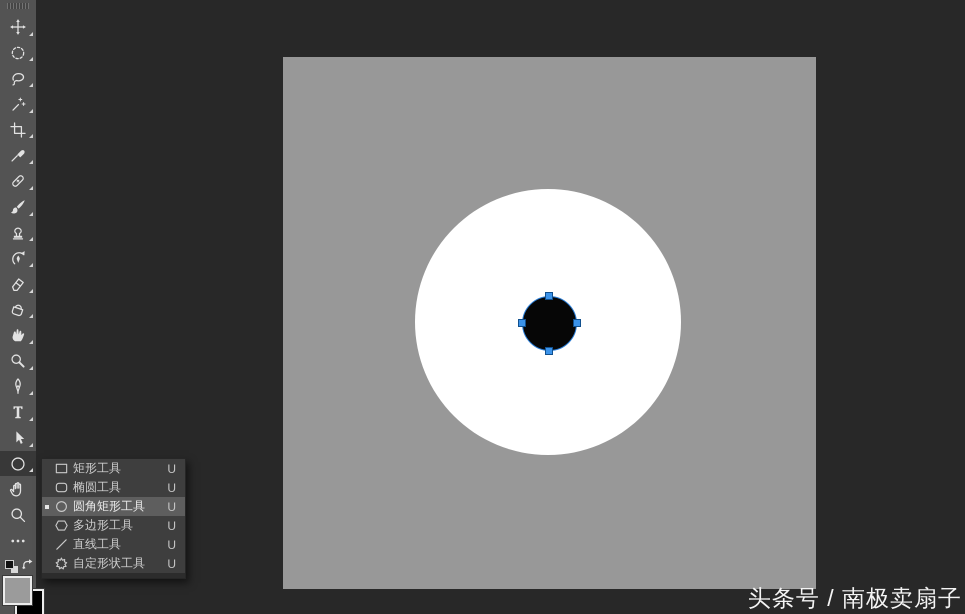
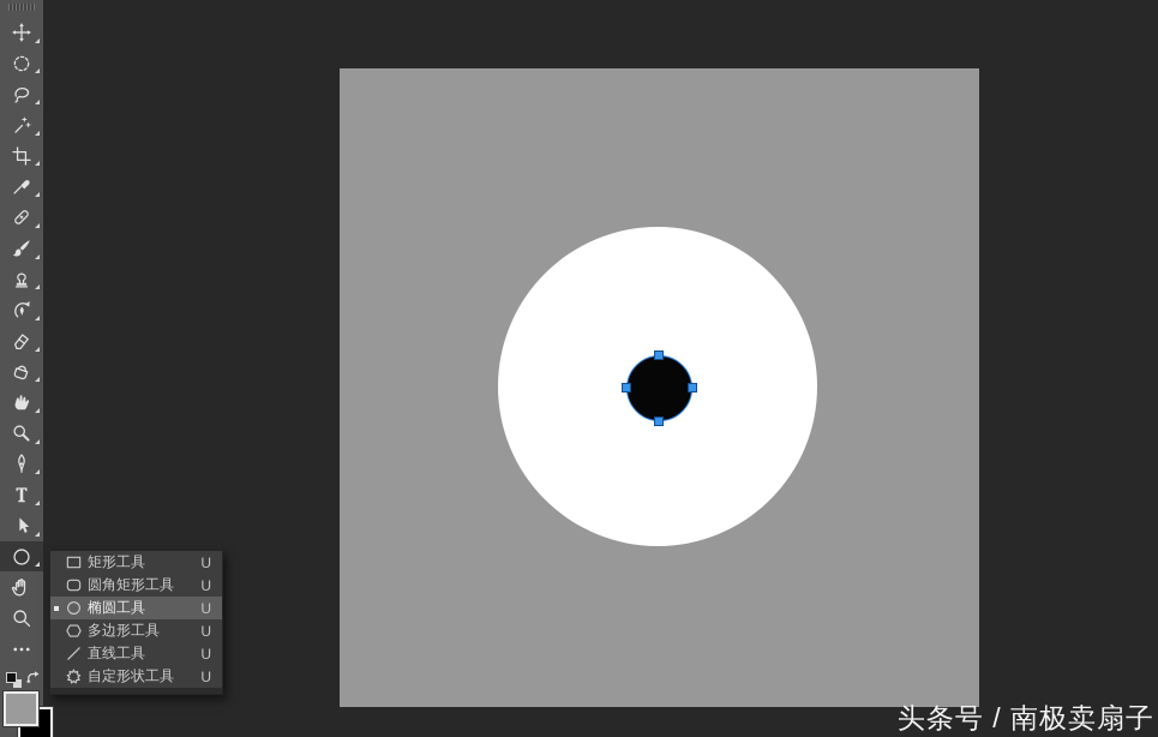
  矩形工具
  U
- 椭圆工具
+ 圆角矩形工具
  U
- 圆角矩形工具
+ 椭圆工具
  U
  多边形工具
  U
  直线工具
  U
  自定形状工具
  U
  头条号 / 南极卖扇子
